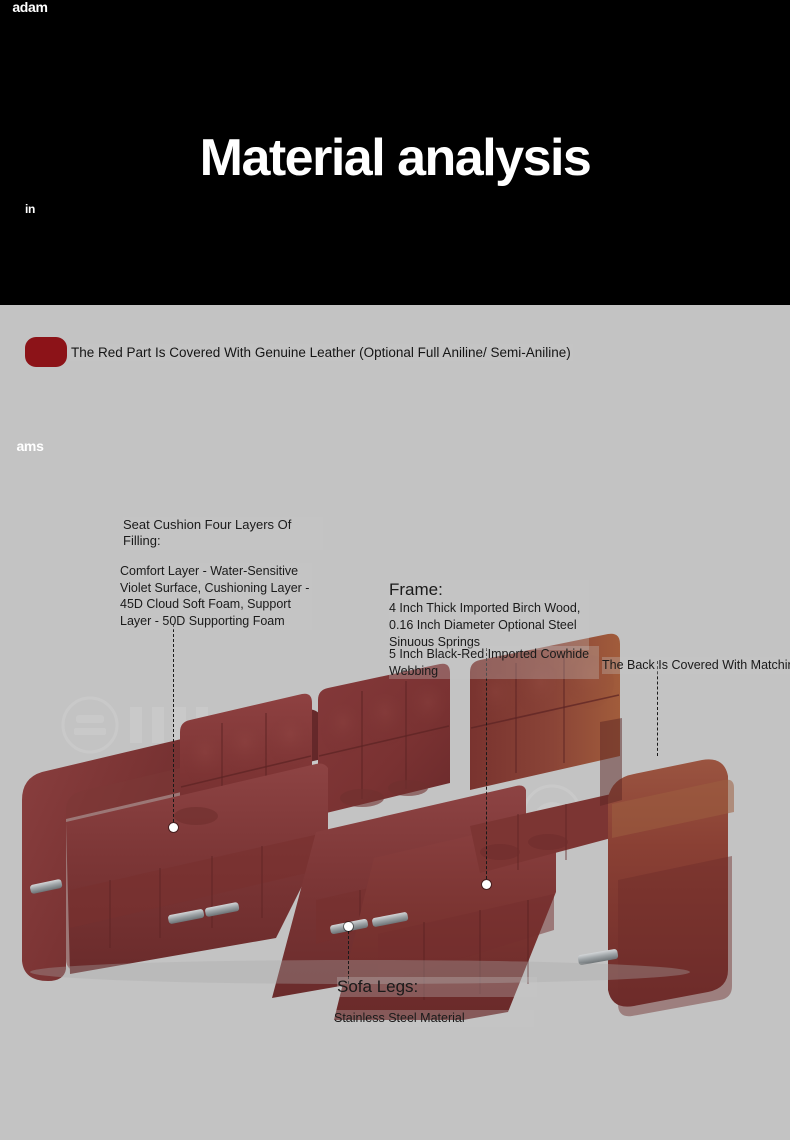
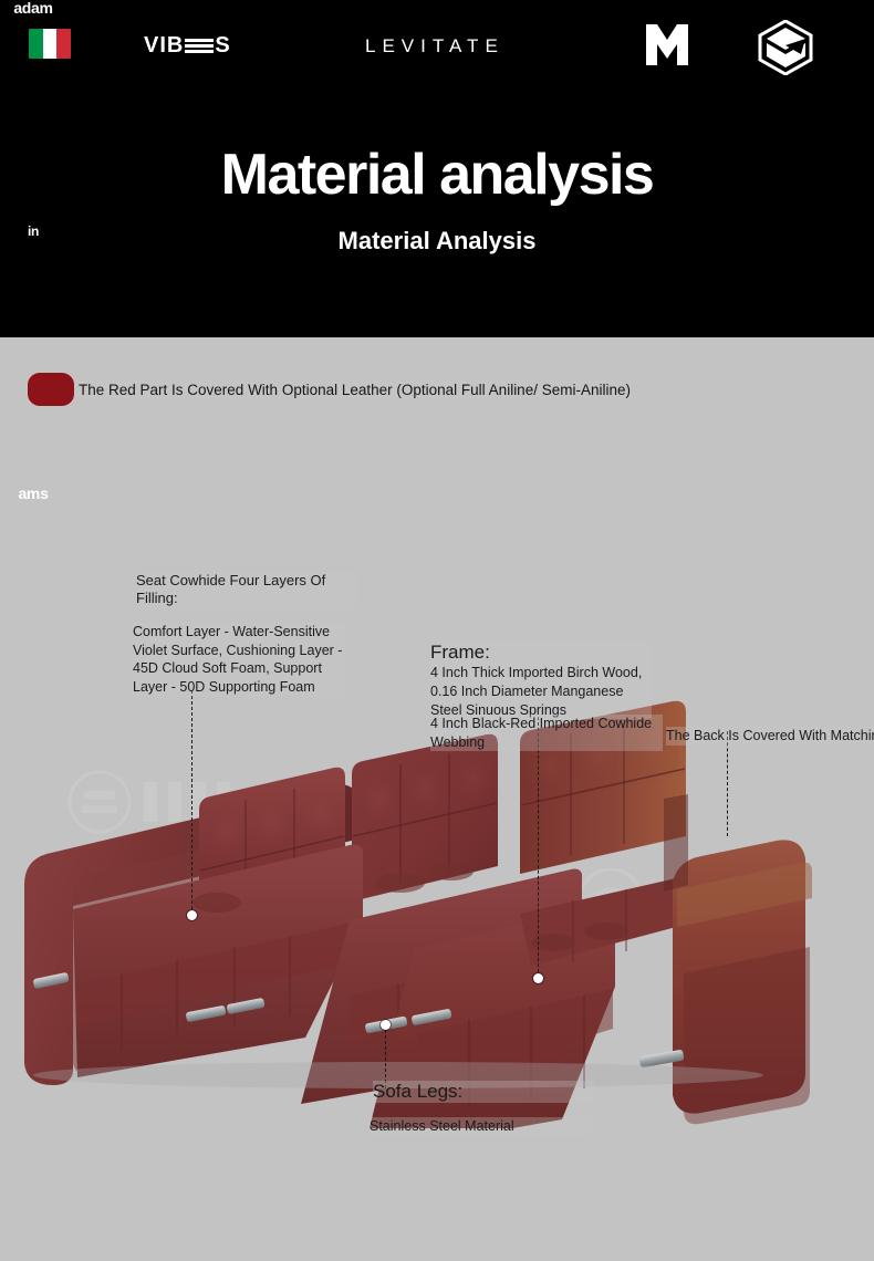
+ VIB
+ S
+ LEVITATE
  adam
  in
  ams
  Material analysis
+ Material Analysis
- The Red Part Is Covered With Genuine Leather (Optional Full Aniline/ Semi-Aniline)
+ The Red Part Is Covered With Optional Leather (Optional Full Aniline/ Semi-Aniline)
- Seat Cushion Four Layers Of Filling:
+ Seat Cowhide Four Layers Of Filling:
  Comfort Layer - Water-Sensitive Violet Surface, Cushioning Layer - 45D Cloud Soft Foam, Support Layer - 50D Supporting Foam
  Frame:
- 4 Inch Thick Imported Birch Wood, 0.16 Inch Diameter Optional Steel Sinuous Springs
+ 4 Inch Thick Imported Birch Wood, 0.16 Inch Diameter Manganese Steel Sinuous Springs
- 5 Inch Black-Red Imported Cowhide Webbing
+ 4 Inch Black-Red Imported Cowhide Webbing
  The Back Is Covered With Matchi
  Sofa Legs:
  Stainless Steel Material
